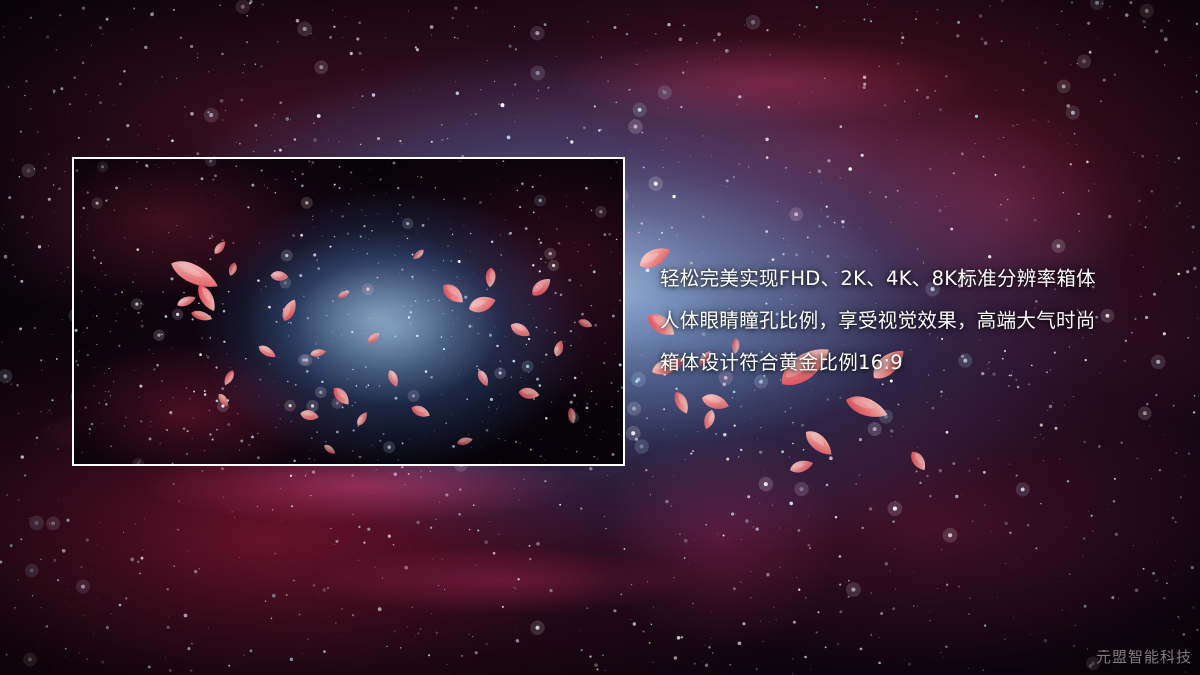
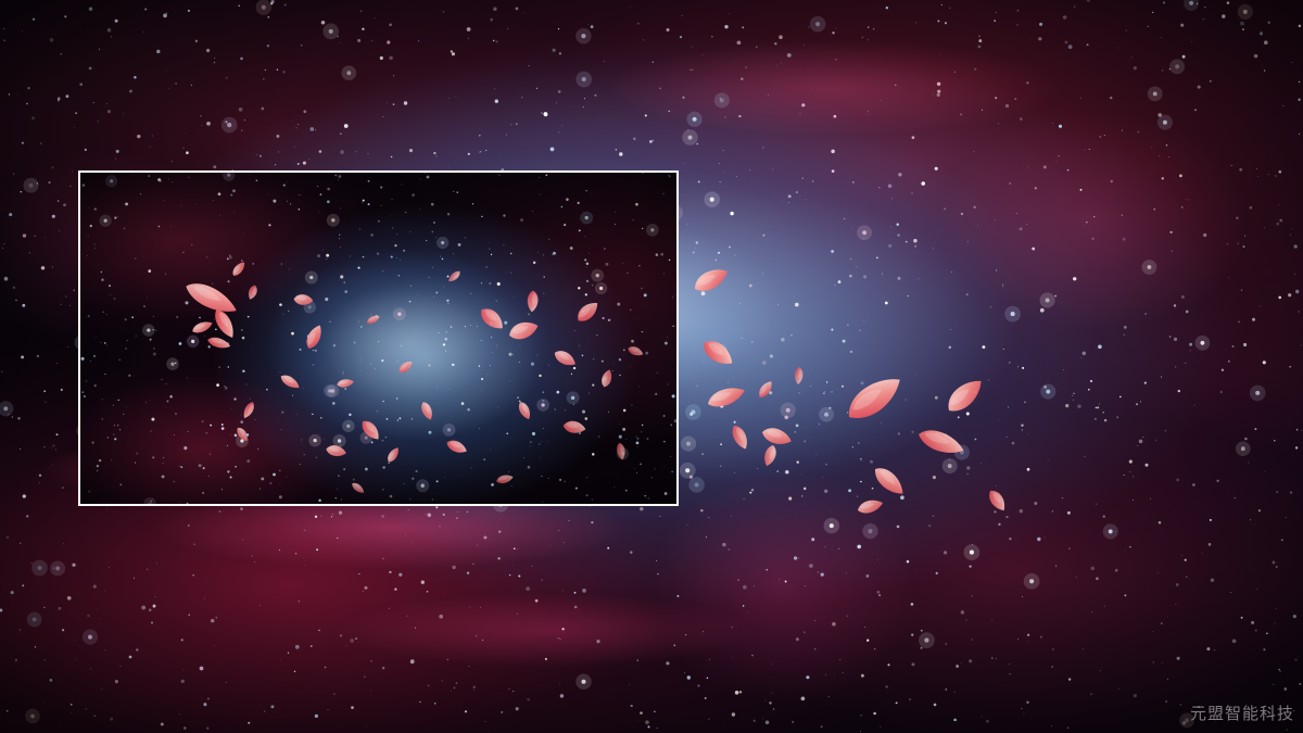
- 轻松完美实现FHD、2K、4K、8K标准分辨率箱体
- 人体眼睛瞳孔比例，享受视觉效果，高端大气时尚
- 箱体设计符合黄金比例16:9
  元盟智能科技
